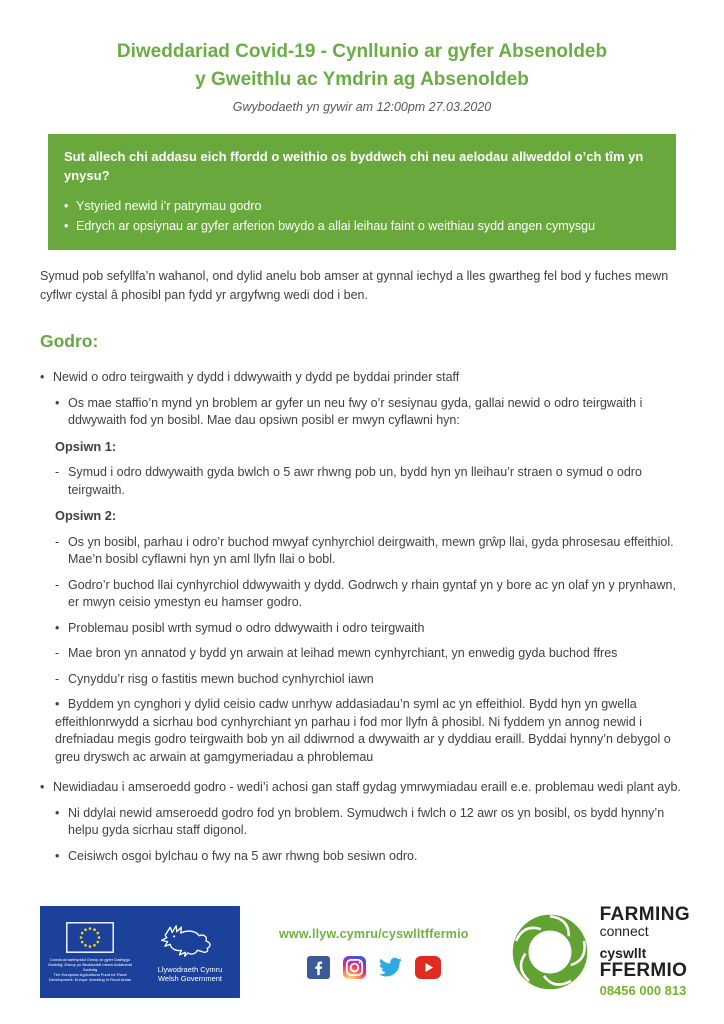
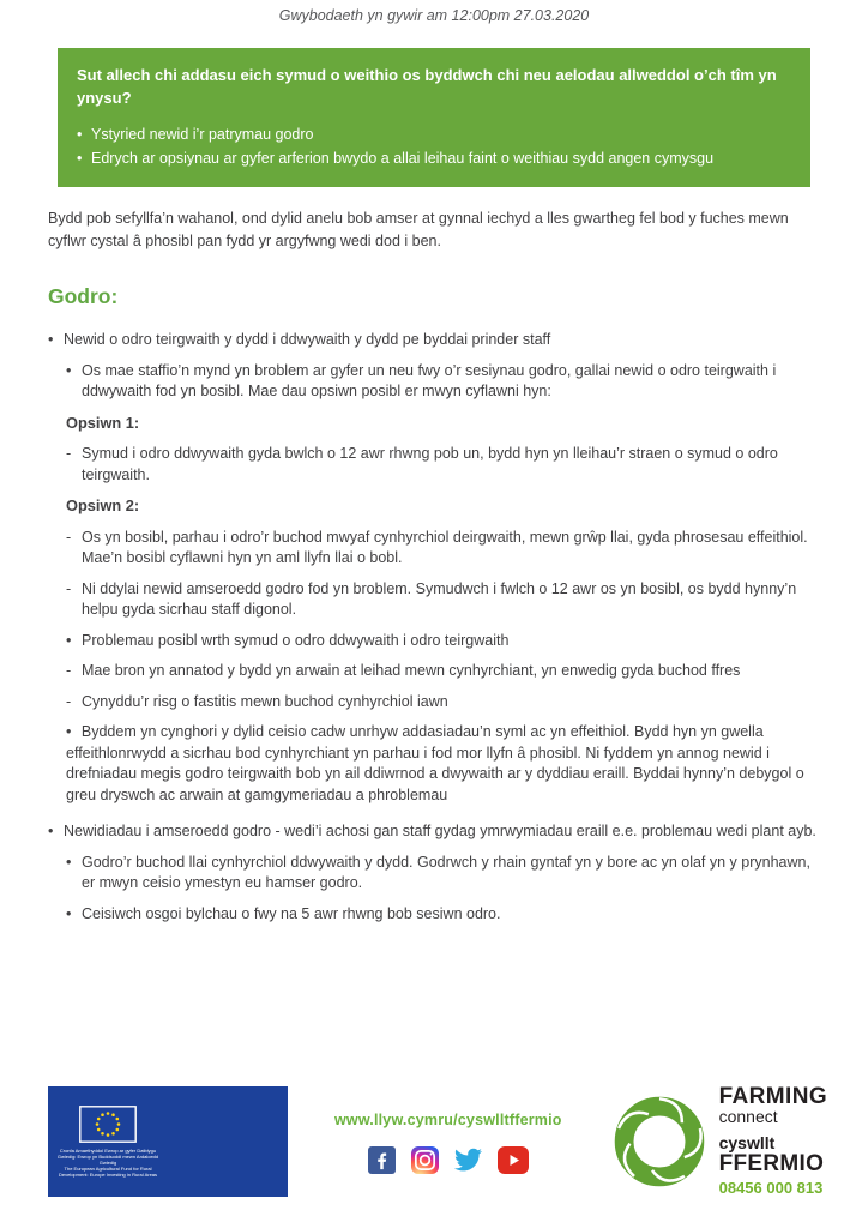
- Diweddariad Covid-19 - Cynllunio ar gyfer Absenoldeb
- y Gweithlu ac Ymdrin ag Absenoldeb
  Gwybodaeth yn gywir am 12:00pm 27.03.2020
- Sut allech chi addasu eich ffordd o weithio os byddwch chi neu aelodau allweddol o’ch tîm yn ynysu?
+ Sut allech chi addasu eich symud o weithio os byddwch chi neu aelodau allweddol o’ch tîm yn ynysu?
  •
  Ystyried newid i’r patrymau godro
  •
  Edrych ar opsiynau ar gyfer arferion bwydo a allai leihau faint o weithiau sydd angen cymysgu
- Symud pob sefyllfa’n wahanol, ond dylid anelu bob amser at gynnal iechyd a lles gwartheg fel bod y fuches mewn cyflwr cystal â phosibl pan fydd yr argyfwng wedi dod i ben.
+ Bydd pob sefyllfa’n wahanol, ond dylid anelu bob amser at gynnal iechyd a lles gwartheg fel bod y fuches mewn cyflwr cystal â phosibl pan fydd yr argyfwng wedi dod i ben.
  Godro:
  •
  Newid o odro teirgwaith y dydd i ddwywaith y dydd pe byddai prinder staff
  •
- Os mae staffio’n mynd yn broblem ar gyfer un neu fwy o’r sesiynau gyda, gallai newid o odro teirgwaith i ddwywaith fod yn bosibl. Mae dau opsiwn posibl er mwyn cyflawni hyn:
+ Os mae staffio’n mynd yn broblem ar gyfer un neu fwy o’r sesiynau godro, gallai newid o odro teirgwaith i ddwywaith fod yn bosibl. Mae dau opsiwn posibl er mwyn cyflawni hyn:
  Opsiwn 1:
  -
- Symud i odro ddwywaith gyda bwlch o 5 awr rhwng pob un, bydd hyn yn lleihau’r straen o symud o odro teirgwaith.
+ Symud i odro ddwywaith gyda bwlch o 12 awr rhwng pob un, bydd hyn yn lleihau’r straen o symud o odro teirgwaith.
  Opsiwn 2:
  -
  Os yn bosibl, parhau i odro’r buchod mwyaf cynhyrchiol deirgwaith, mewn grŵp llai, gyda phrosesau effeithiol. Mae’n bosibl cyflawni hyn yn aml llyfn llai o bobl.
  -
- Godro’r buchod llai cynhyrchiol ddwywaith y dydd. Godrwch y rhain gyntaf yn y bore ac yn olaf yn y prynhawn, er mwyn ceisio ymestyn eu hamser godro.
+ Ni ddylai newid amseroedd godro fod yn broblem. Symudwch i fwlch o 12 awr os yn bosibl, os bydd hynny’n helpu gyda sicrhau staff digonol.
  •
  Problemau posibl wrth symud o odro ddwywaith i odro teirgwaith
  -
  Mae bron yn annatod y bydd yn arwain at leihad mewn cynhyrchiant, yn enwedig gyda buchod ffres
  -
  Cynyddu’r risg o fastitis mewn buchod cynhyrchiol iawn
  • Byddem yn cynghori y dylid ceisio cadw unrhyw addasiadau’n syml ac yn effeithiol. Bydd hyn yn gwella effeithlonrwydd a sicrhau bod cynhyrchiant yn parhau i fod mor llyfn â phosibl. Ni fyddem yn annog newid i drefniadau megis godro teirgwaith bob yn ail ddiwrnod a dwywaith ar y dyddiau eraill. Byddai hynny’n debygol o greu dryswch ac arwain at gamgymeriadau a phroblemau
  •
  Newidiadau i amseroedd godro - wedi’i achosi gan staff gydag ymrwymiadau eraill e.e. problemau wedi plant ayb.
  •
- Ni ddylai newid amseroedd godro fod yn broblem. Symudwch i fwlch o 12 awr os yn bosibl, os bydd hynny’n helpu gyda sicrhau staff digonol.
+ Godro’r buchod llai cynhyrchiol ddwywaith y dydd. Godrwch y rhain gyntaf yn y bore ac yn olaf yn y prynhawn, er mwyn ceisio ymestyn eu hamser godro.
  •
  Ceisiwch osgoi bylchau o fwy na 5 awr rhwng bob sesiwn odro.
- Llywodraeth Cymru
- Welsh Government
  www.llyw.cymru/cyswlltffermio
  FARMING
  connect
  cyswllt
  FFERMIO
  08456 000 813
